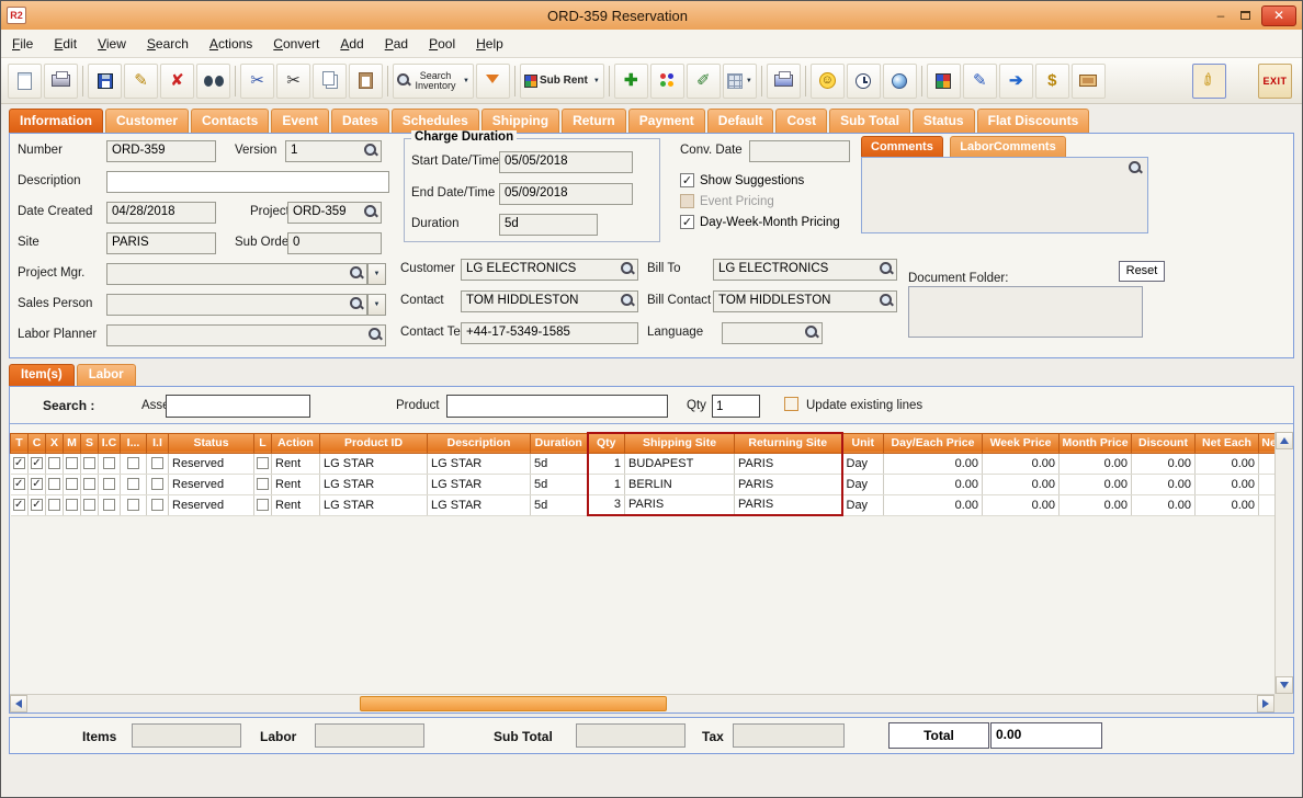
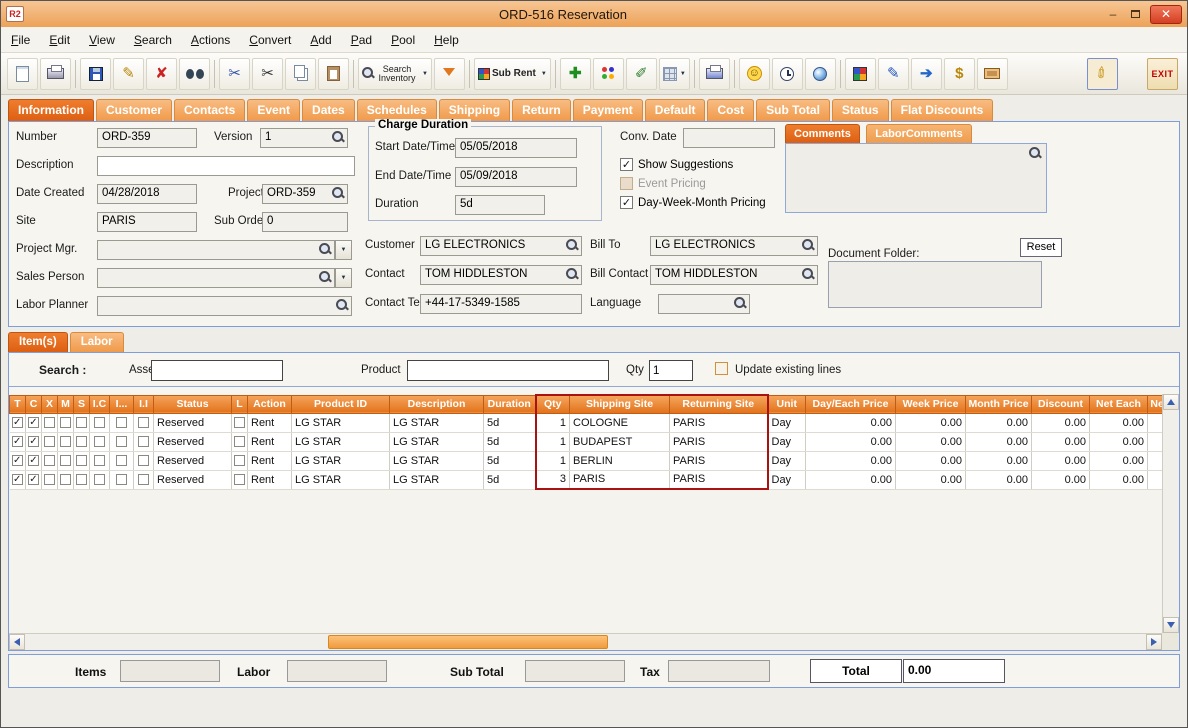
  R2
- ORD-359 Reservation
+ ORD-516 Reservation
  –
  ✕
  File
  Edit
  View
  Search
  Actions
  Convert
  Add
  Pad
  Pool
  Help
  ✎
  ✘
  ✂
  ✂
  Search Inventory
  Sub Rent
  ✚
  ✐
  ☺
  ✎
  ➔
  $
  EXIT
  Information
  Customer
  Contacts
  Event
  Dates
  Schedules
  Shipping
  Return
  Payment
  Default
  Cost
  Sub Total
  Status
  Flat Discounts
  Number
  ORD-359
  Version
  1
  Description
  Date Created
  04/28/2018
  Projec
  ORD-359
  Site
  PARIS
  Sub Orde
  0
  Project Mgr.
  Sales Person
  Labor Planner
  Charge Duration
  Start Date/Time
  05/05/2018
  End Date/Time
  05/09/2018
  Duration
  5d
  Conv. Date
  ✓
  Show Suggestions
  Event Pricing
  ✓
  Day-Week-Month Pricing
  Comments LaborComments
  Document Folder:
  Reset
  Customer
  LG ELECTRONICS
  Bill To
  LG ELECTRONICS
  Contact
  TOM HIDDLESTON
  Bill Contact
  TOM HIDDLESTON
  Contact Te
  +44-17-5349-1585
  Language
  Item(s)
  Labor
  Search :
  Product
  Qty
  1
  Update existing lines
  T	C	X	M	S	I.C	I...	I.I	Status	L	Action	Product ID	Description	Duration	Qty	Shipping Site	Returning Site	Unit	Day/Each Price	Week Price	Month Price	Discount	Net Each	Ne
+ ✓	✓							Reserved		Rent	LG STAR	LG STAR	5d	1	COLOGNE	PARIS	Day	0.00	0.00	0.00	0.00	0.00
  ✓	✓							Reserved		Rent	LG STAR	LG STAR	5d	1	BUDAPEST	PARIS	Day	0.00	0.00	0.00	0.00	0.00
  ✓	✓							Reserved		Rent	LG STAR	LG STAR	5d	1	BERLIN	PARIS	Day	0.00	0.00	0.00	0.00	0.00
  ✓	✓							Reserved		Rent	LG STAR	LG STAR	5d	3	PARIS	PARIS	Day	0.00	0.00	0.00	0.00	0.00
  Items
  Labor
  Sub Total
  Tax
  Total
  0.00
